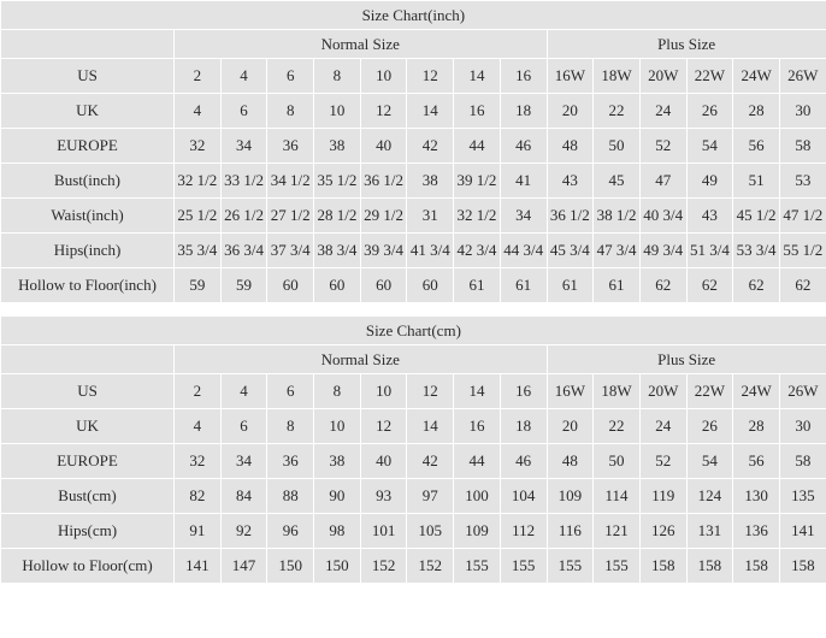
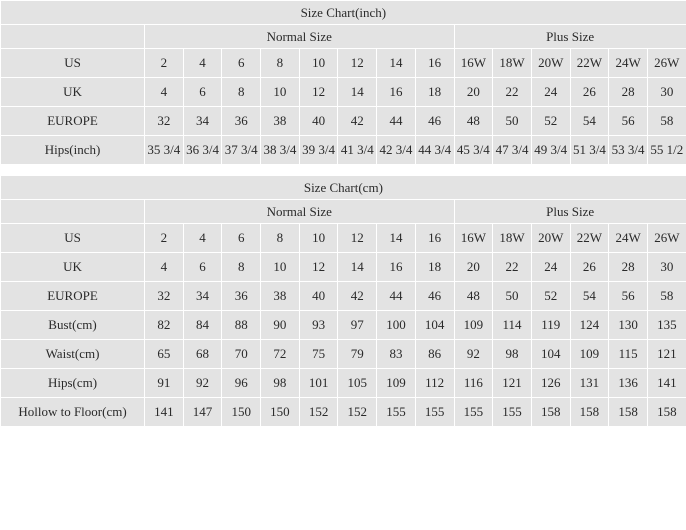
  Size Chart(inch)
  	Normal Size	Plus Size
  US	2	4	6	8	10	12	14	16	16W	18W	20W	22W	24W	26W
  UK	4	6	8	10	12	14	16	18	20	22	24	26	28	30
  EUROPE	32	34	36	38	40	42	44	46	48	50	52	54	56	58
- Bust(inch)	32 1/2	33 1/2	34 1/2	35 1/2	36 1/2	38	39 1/2	41	43	45	47	49	51	53
- Waist(inch)	25 1/2	26 1/2	27 1/2	28 1/2	29 1/2	31	32 1/2	34	36 1/2	38 1/2	40 3/4	43	45 1/2	47 1/2
  Hips(inch)	35 3/4	36 3/4	37 3/4	38 3/4	39 3/4	41 3/4	42 3/4	44 3/4	45 3/4	47 3/4	49 3/4	51 3/4	53 3/4	55 1/2
- Hollow to Floor(inch)	59	59	60	60	60	60	61	61	61	61	62	62	62	62
  Size Chart(cm)
  	Normal Size	Plus Size
  US	2	4	6	8	10	12	14	16	16W	18W	20W	22W	24W	26W
  UK	4	6	8	10	12	14	16	18	20	22	24	26	28	30
  EUROPE	32	34	36	38	40	42	44	46	48	50	52	54	56	58
  Bust(cm)	82	84	88	90	93	97	100	104	109	114	119	124	130	135
+ Waist(cm)	65	68	70	72	75	79	83	86	92	98	104	109	115	121
  Hips(cm)	91	92	96	98	101	105	109	112	116	121	126	131	136	141
  Hollow to Floor(cm)	141	147	150	150	152	152	155	155	155	155	158	158	158	158
